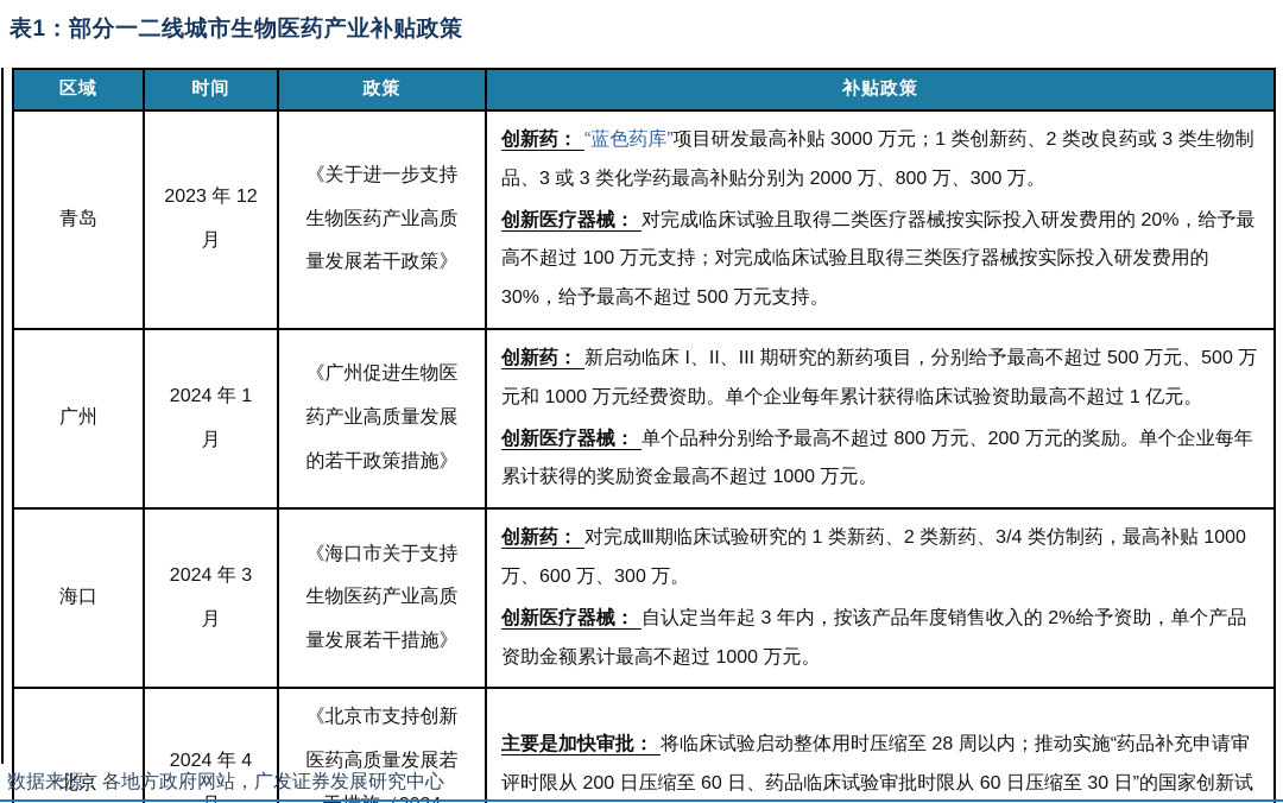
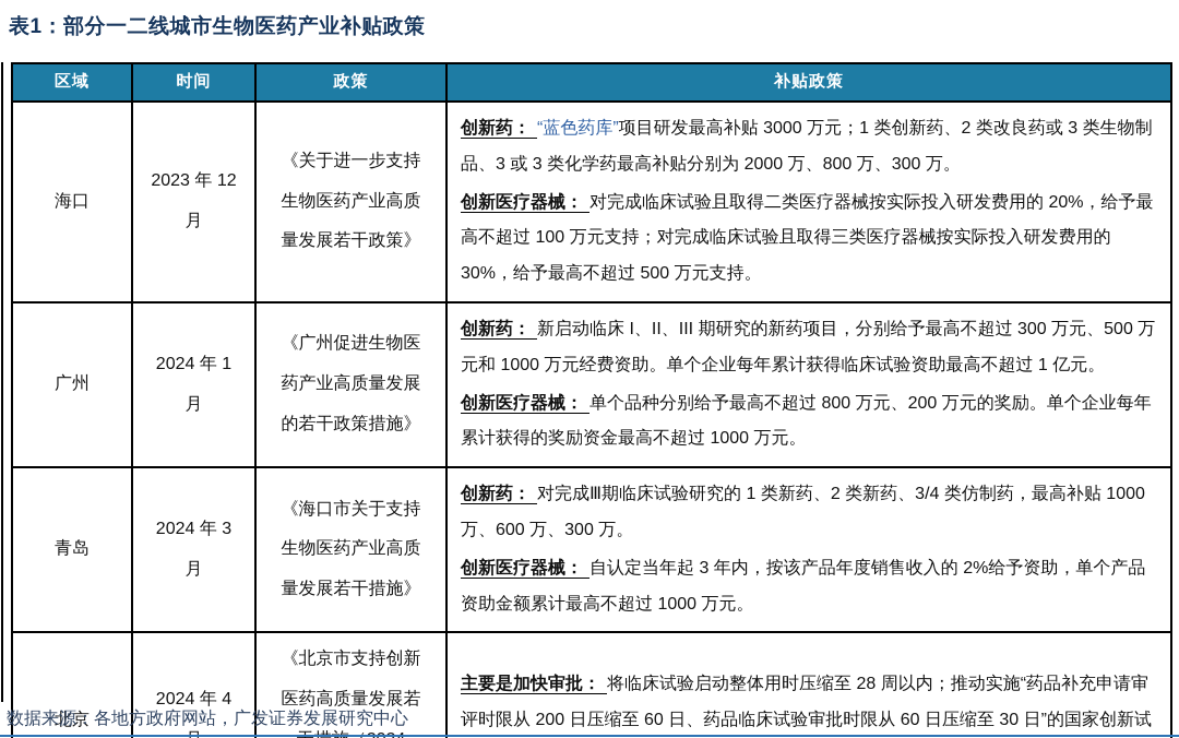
  表1：部分一二线城市生物医药产业补贴政策
  区域	时间	政策	补贴政策
- 青岛	2023 年 12 月	《关于进一步支持生物医药产业高质量发展若干政策》	创新药： “蓝色药库”项目研发最高补贴 3000 万元；1 类创新药、2 类改良药或 3 类生物制品、3 或 3 类化学药最高补贴分别为 2000 万、800 万、300 万。 创新医疗器械： 对完成临床试验且取得二类医疗器械按实际投入研发费用的 20%，给予最高不超过 100 万元支持；对完成临床试验且取得三类医疗器械按实际投入研发费用的 30%，给予最高不超过 500 万元支持。
+ 海口	2023 年 12 月	《关于进一步支持生物医药产业高质量发展若干政策》	创新药： “蓝色药库”项目研发最高补贴 3000 万元；1 类创新药、2 类改良药或 3 类生物制品、3 或 3 类化学药最高补贴分别为 2000 万、800 万、300 万。 创新医疗器械： 对完成临床试验且取得二类医疗器械按实际投入研发费用的 20%，给予最高不超过 100 万元支持；对完成临床试验且取得三类医疗器械按实际投入研发费用的 30%，给予最高不超过 500 万元支持。
- 广州	2024 年 1 月	《广州促进生物医药产业高质量发展的若干政策措施》	创新药： 新启动临床 I、II、III 期研究的新药项目，分别给予最高不超过 500 万元、500 万元和 1000 万元经费资助。单个企业每年累计获得临床试验资助最高不超过 1 亿元。 创新医疗器械： 单个品种分别给予最高不超过 800 万元、200 万元的奖励。单个企业每年累计获得的奖励资金最高不超过 1000 万元。
+ 广州	2024 年 1 月	《广州促进生物医药产业高质量发展的若干政策措施》	创新药： 新启动临床 I、II、III 期研究的新药项目，分别给予最高不超过 300 万元、500 万元和 1000 万元经费资助。单个企业每年累计获得临床试验资助最高不超过 1 亿元。 创新医疗器械： 单个品种分别给予最高不超过 800 万元、200 万元的奖励。单个企业每年累计获得的奖励资金最高不超过 1000 万元。
- 海口	2024 年 3 月	《海口市关于支持生物医药产业高质量发展若干措施》	创新药： 对完成Ⅲ期临床试验研究的 1 类新药、2 类新药、3/4 类仿制药，最高补贴 1000 万、600 万、300 万。 创新医疗器械： 自认定当年起 3 年内，按该产品年度销售收入的 2%给予资助，单个产品资助金额累计最高不超过 1000 万元。
+ 青岛	2024 年 3 月	《海口市关于支持生物医药产业高质量发展若干措施》	创新药： 对完成Ⅲ期临床试验研究的 1 类新药、2 类新药、3/4 类仿制药，最高补贴 1000 万、600 万、300 万。 创新医疗器械： 自认定当年起 3 年内，按该产品年度销售收入的 2%给予资助，单个产品资助金额累计最高不超过 1000 万元。
  北京	2024 年 4	《北京市支持创新医药高质量发展若	主要是加快审批： 将临床试验启动整体用时压缩至 28 周以内；推动实施“药品补充申请审评时限从 200 日压缩至 60 日、药品临床试验审批时限从 60 日压缩至 30 日”的国家创新试
  数据来源：各地方政府网站，广发证券发展研究中心
